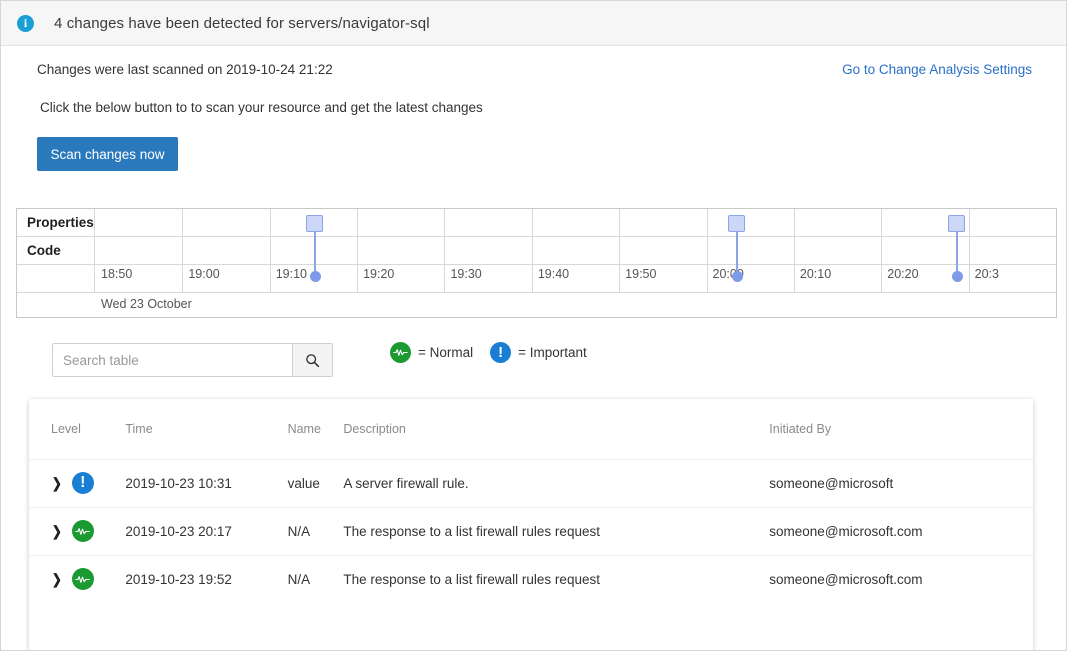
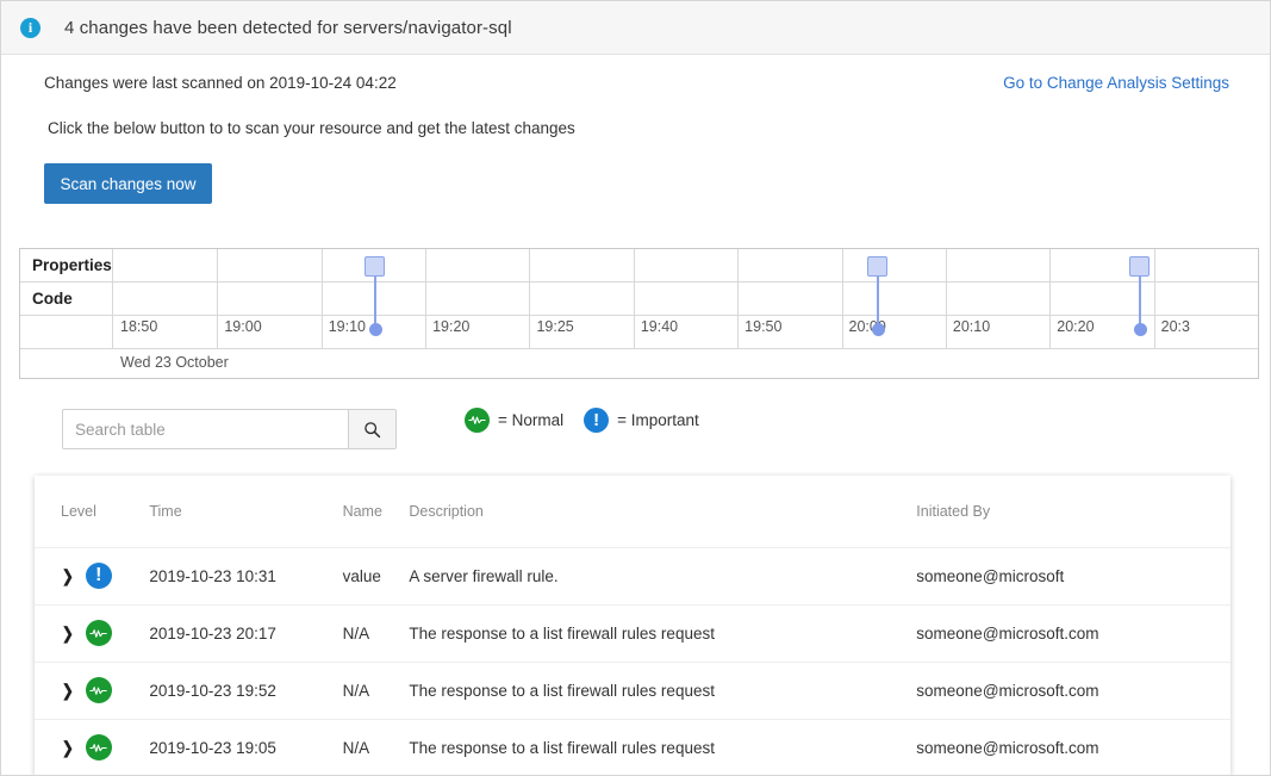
  i
  4 changes have been detected for servers/navigator-sql
- Changes were last scanned on 2019-10-24 21:22
+ Changes were last scanned on 2019-10-24 04:22
  Go to Change Analysis Settings
  Click the below button to to scan your resource and get the latest changes
  Scan changes now
  Properties
  Code
  18:50
  19:00
  19:10
  19:20
- 19:30
+ 19:25
  19:40
  19:50
  20:10
  20:20
  20:3
  Wed 23 October
  Search table
  = Normal
  !
  = Important
  Level	Time	Name	Description	Initiated By
  ❯ !	2019-10-23 10:31	value	A server firewall rule.	someone@microsoft
  ❯	2019-10-23 20:17	N/A	The response to a list firewall rules request	someone@microsoft.com
  ❯	2019-10-23 19:52	N/A	The response to a list firewall rules request	someone@microsoft.com
+ ❯	2019-10-23 19:05	N/A	The response to a list firewall rules request	someone@microsoft.com
